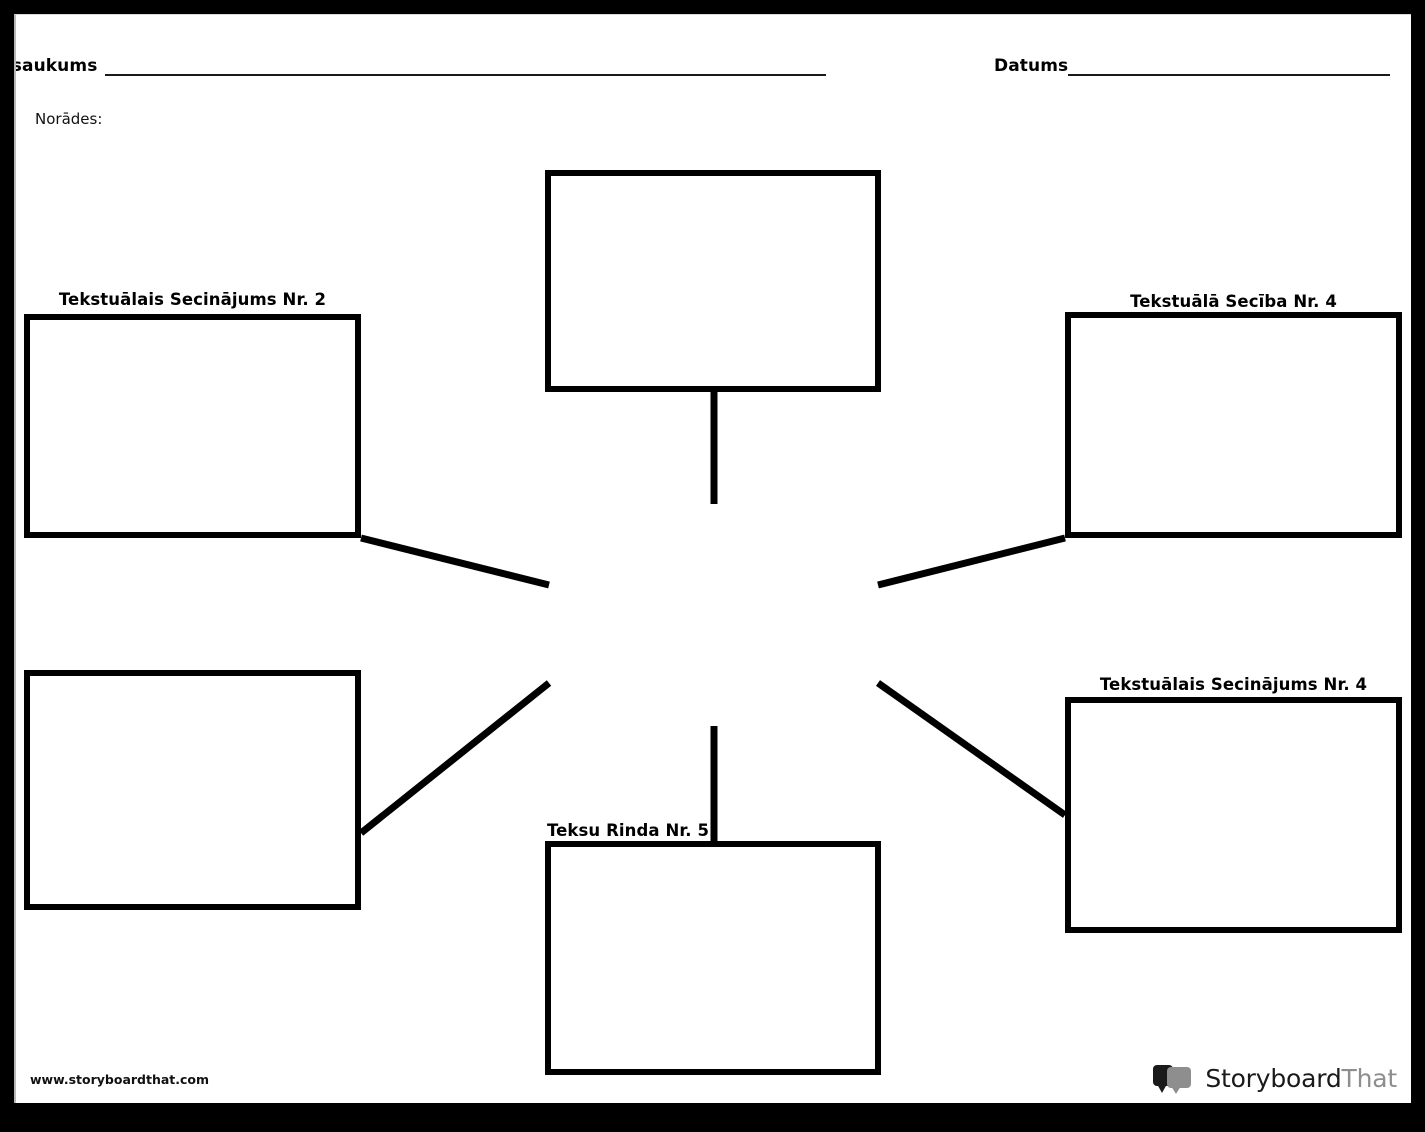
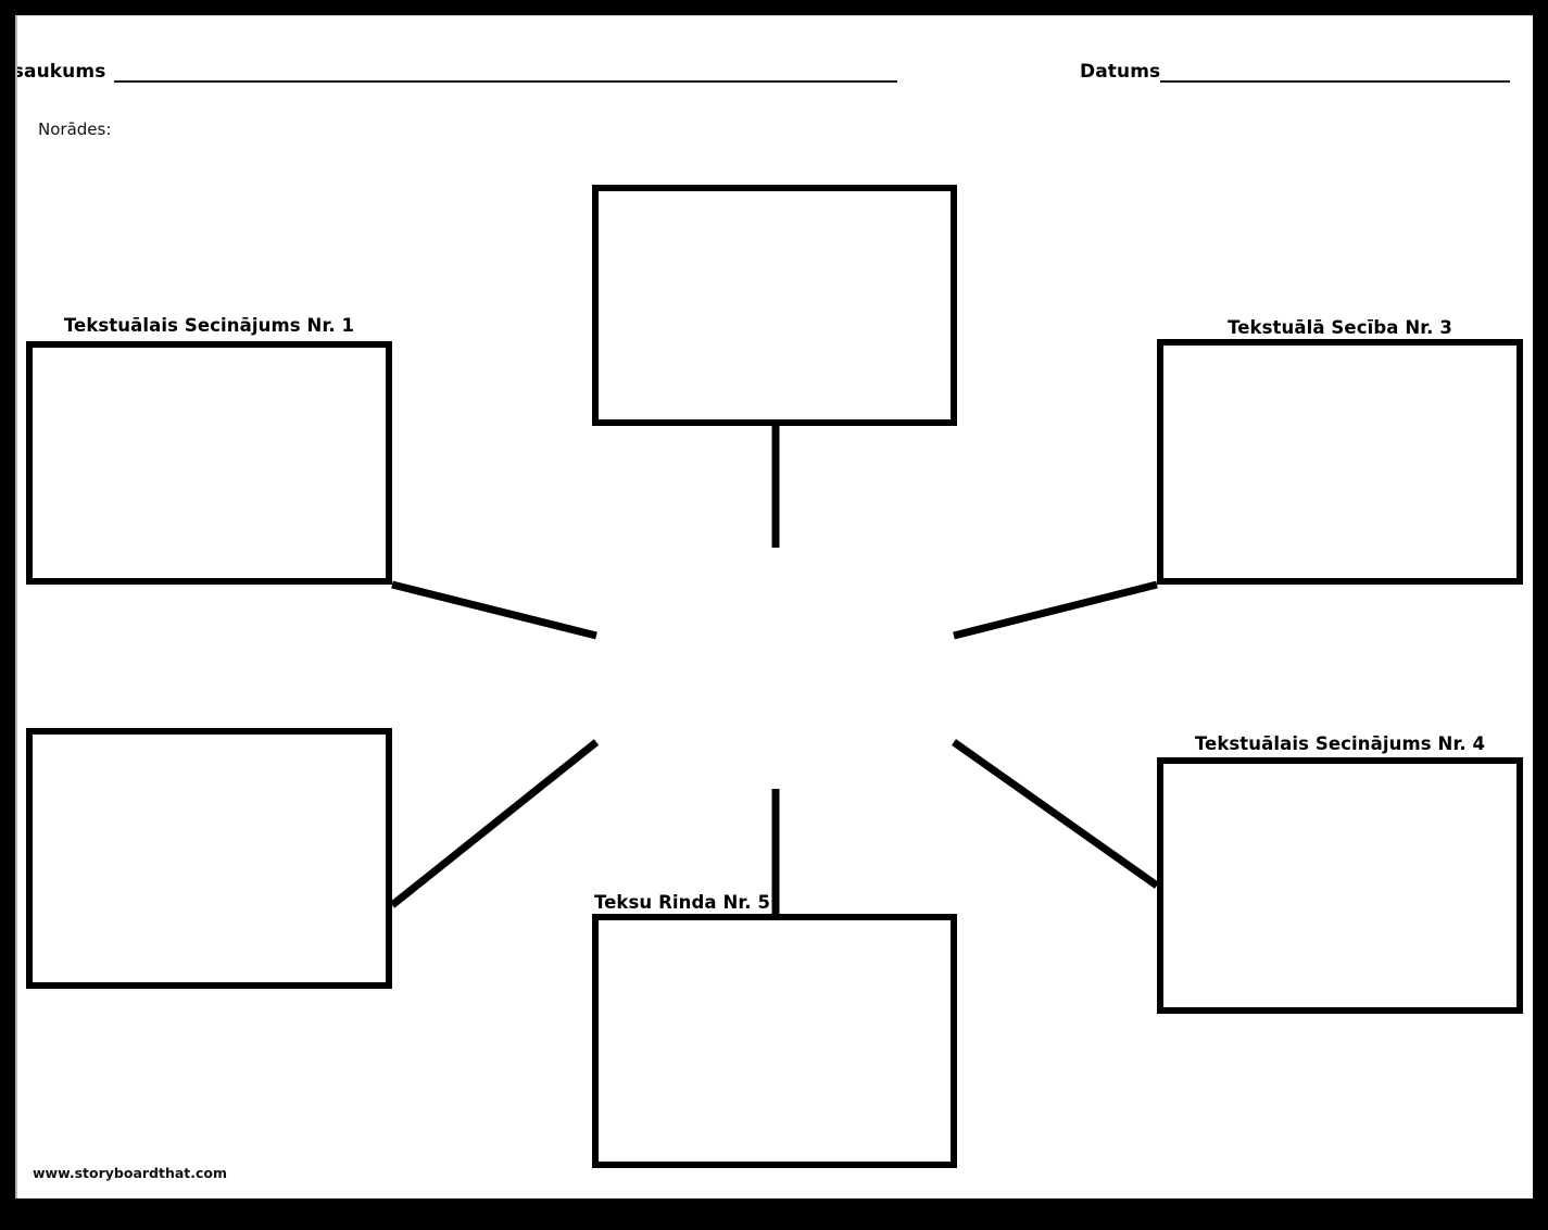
  saukums
  Datums
  Norādes:
- Tekstuālais Secinājums Nr. 2
+ Tekstuālais Secinājums Nr. 1
- Tekstuālā Secība Nr. 4
+ Tekstuālā Secība Nr. 3
  Tekstuālais Secinājums Nr. 4
  Teksu Rinda Nr. 5
  www.storyboardthat.com
- StoryboardThat
